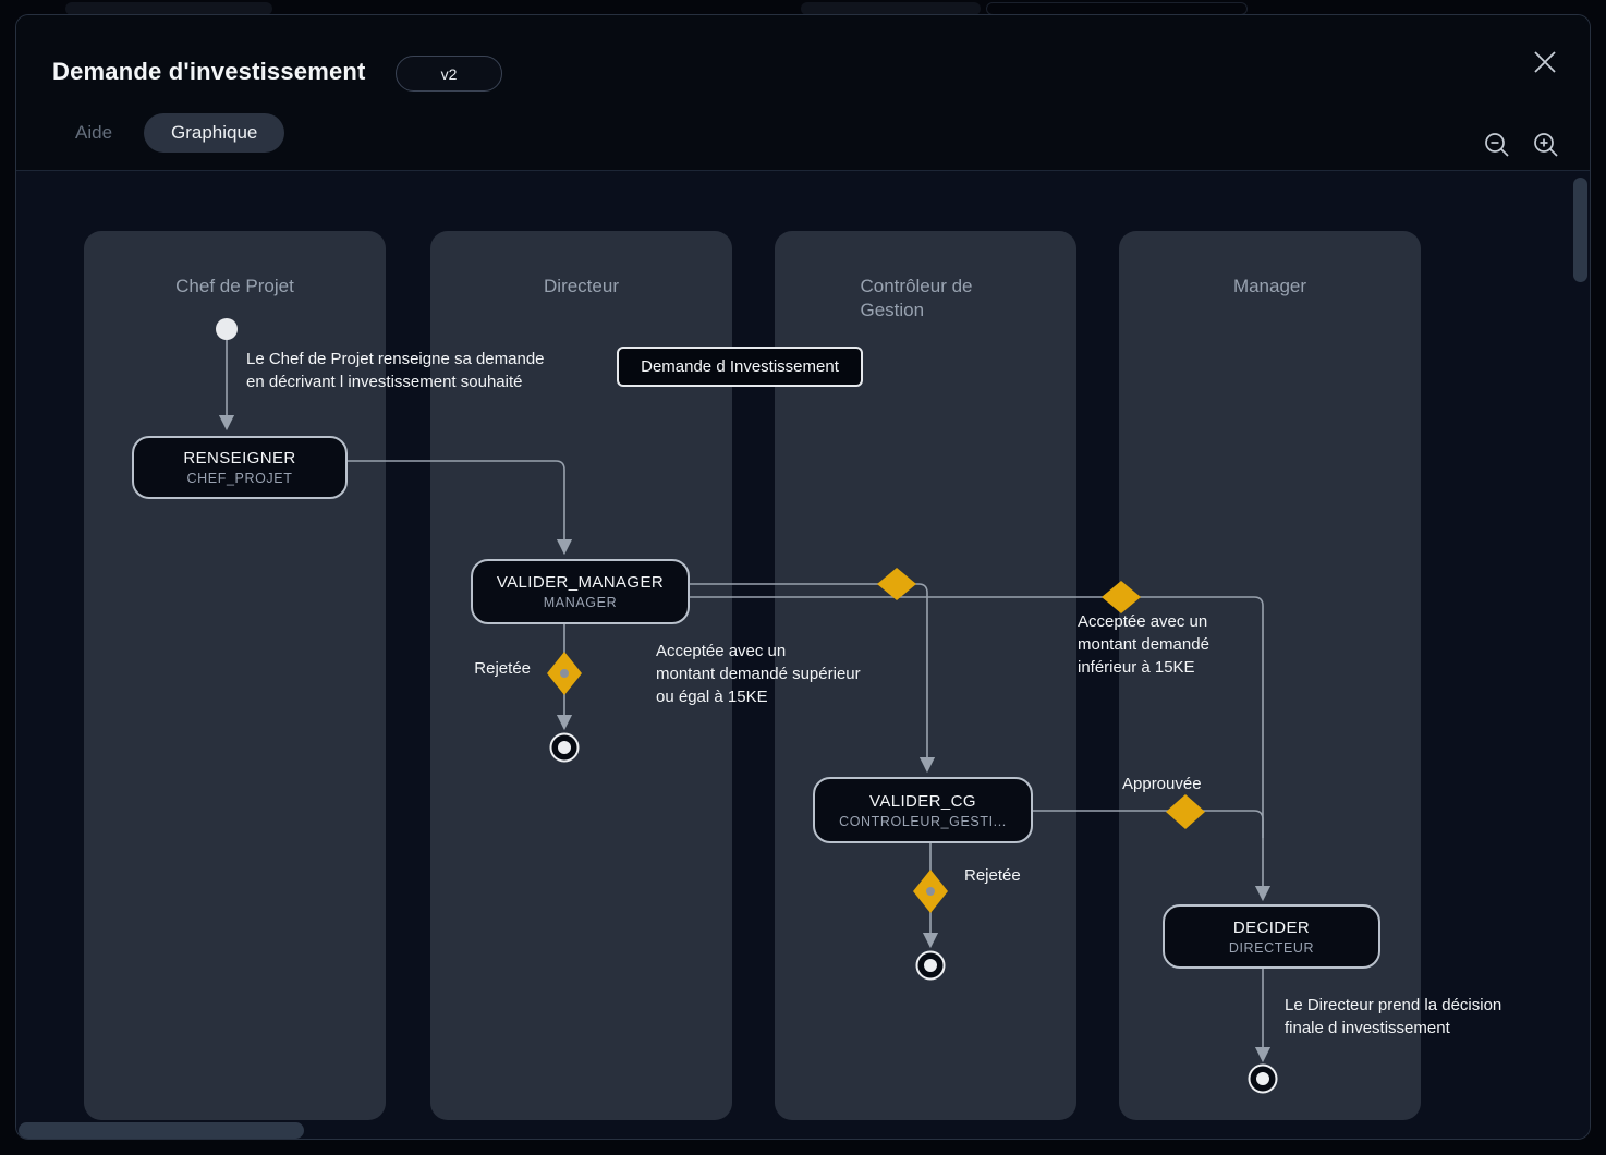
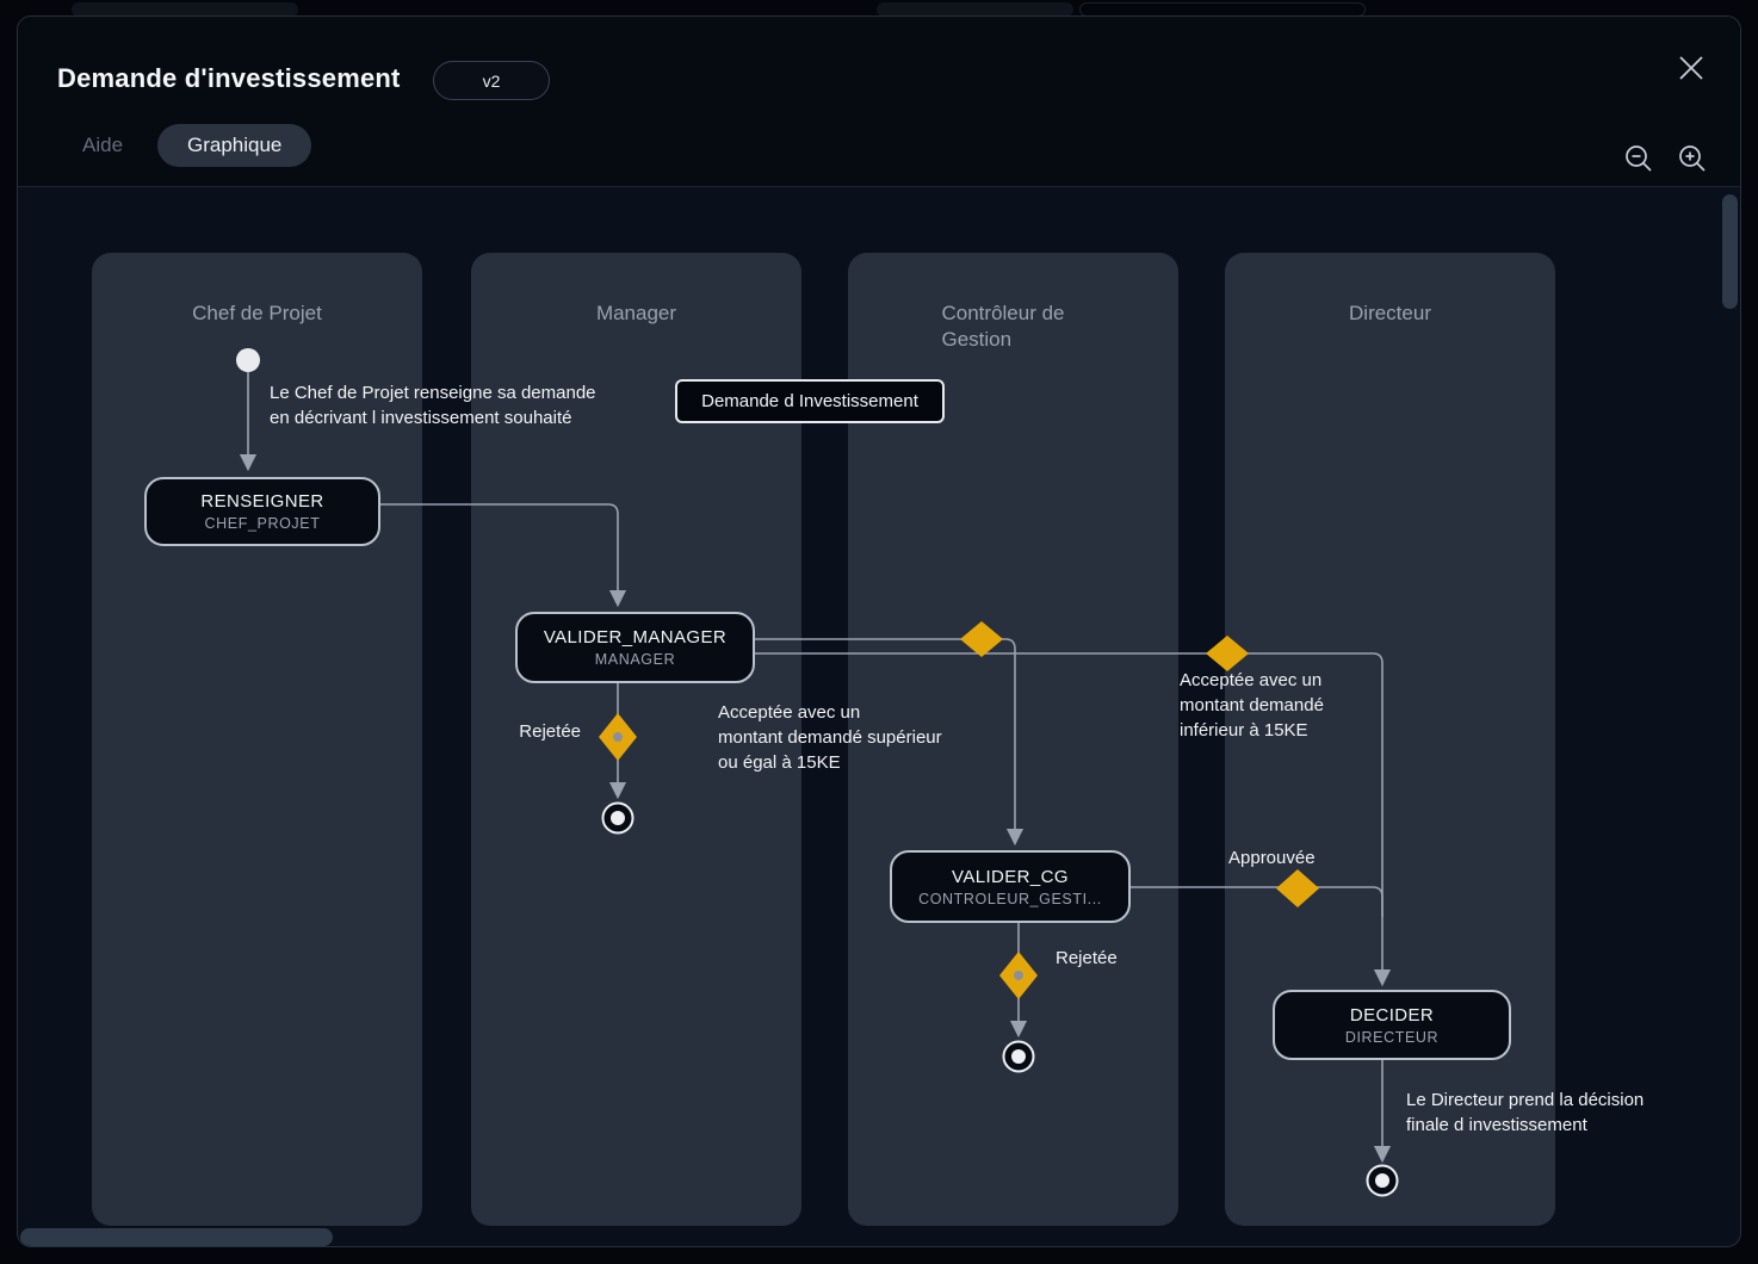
  Demande d'investissement
  v2
  Aide
  Graphique
  Chef de Projet
- Directeur
+ Manager
  Contrôleur de Gestion
- Manager
+ Directeur
  RENSEIGNER
  CHEF_PROJET
  VALIDER_MANAGER
  MANAGER
  VALIDER_CG
  CONTROLEUR_GESTI...
  DECIDER
  DIRECTEUR
  Demande d Investissement
  Le Chef de Projet renseigne sa demande
  en décrivant l investissement souhaité
  Rejetée
  Acceptée avec un
  montant demandé supérieur
  ou égal à 15KE
  Acceptée avec un
  montant demandé
  inférieur à 15KE
  Approuvée
  Rejetée
  Le Directeur prend la décision
  finale d investissement
